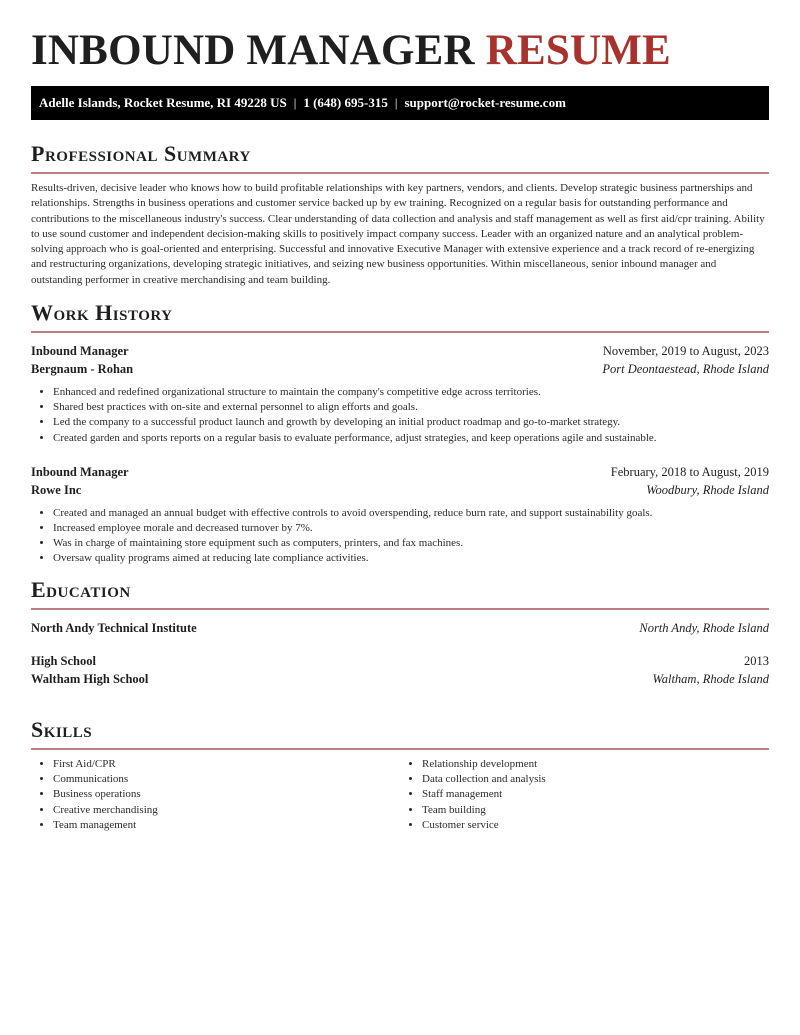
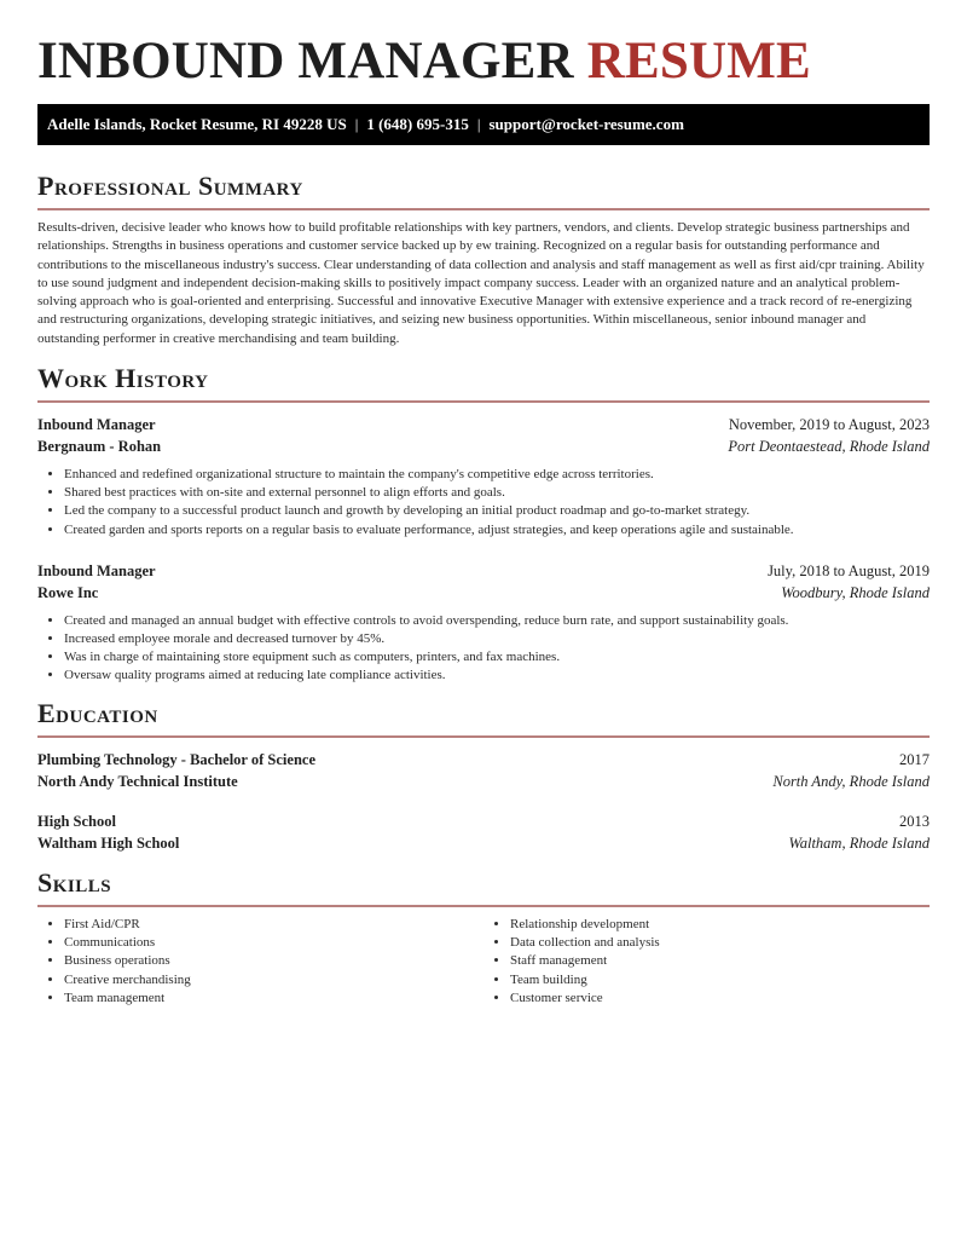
  INBOUND MANAGER RESUME
  Adelle Islands, Rocket Resume, RI 49228 US | 1 (648) 695-315 | support@rocket-resume.com
  Professional Summary
- Results-driven, decisive leader who knows how to build profitable relationships with key partners, vendors, and clients. Develop strategic business partnerships and relationships. Strengths in business operations and customer service backed up by ew training. Recognized on a regular basis for outstanding performance and contributions to the miscellaneous industry's success. Clear understanding of data collection and analysis and staff management as well as first aid/cpr training. Ability to use sound customer and independent decision-making skills to positively impact company success. Leader with an organized nature and an analytical problem-solving approach who is goal-oriented and enterprising. Successful and innovative Executive Manager with extensive experience and a track record of re-energizing and restructuring organizations, developing strategic initiatives, and seizing new business opportunities. Within miscellaneous, senior inbound manager and outstanding performer in creative merchandising and team building.
+ Results-driven, decisive leader who knows how to build profitable relationships with key partners, vendors, and clients. Develop strategic business partnerships and relationships. Strengths in business operations and customer service backed up by ew training. Recognized on a regular basis for outstanding performance and contributions to the miscellaneous industry's success. Clear understanding of data collection and analysis and staff management as well as first aid/cpr training. Ability to use sound judgment and independent decision-making skills to positively impact company success. Leader with an organized nature and an analytical problem-solving approach who is goal-oriented and enterprising. Successful and innovative Executive Manager with extensive experience and a track record of re-energizing and restructuring organizations, developing strategic initiatives, and seizing new business opportunities. Within miscellaneous, senior inbound manager and outstanding performer in creative merchandising and team building.
  Work History
  Inbound Manager
  November, 2019 to August, 2023
  Bergnaum - Rohan
  Port Deontaestead, Rhode Island
  Enhanced and redefined organizational structure to maintain the company's competitive edge across territories.
  Shared best practices with on-site and external personnel to align efforts and goals.
  Led the company to a successful product launch and growth by developing an initial product roadmap and go-to-market strategy.
  Created garden and sports reports on a regular basis to evaluate performance, adjust strategies, and keep operations agile and sustainable.
  Inbound Manager
- February, 2018 to August, 2019
+ July, 2018 to August, 2019
  Rowe Inc
  Woodbury, Rhode Island
  Created and managed an annual budget with effective controls to avoid overspending, reduce burn rate, and support sustainability goals.
- Increased employee morale and decreased turnover by 7%.
+ Increased employee morale and decreased turnover by 45%.
  Was in charge of maintaining store equipment such as computers, printers, and fax machines.
  Oversaw quality programs aimed at reducing late compliance activities.
  Education
+ Plumbing Technology - Bachelor of Science
+ 2017
  North Andy Technical Institute
  North Andy, Rhode Island
  High School
  2013
  Waltham High School
  Waltham, Rhode Island
  Skills
  First Aid/CPR
  Communications
  Business operations
  Creative merchandising
  Team management
  Relationship development
  Data collection and analysis
  Staff management
  Team building
  Customer service
